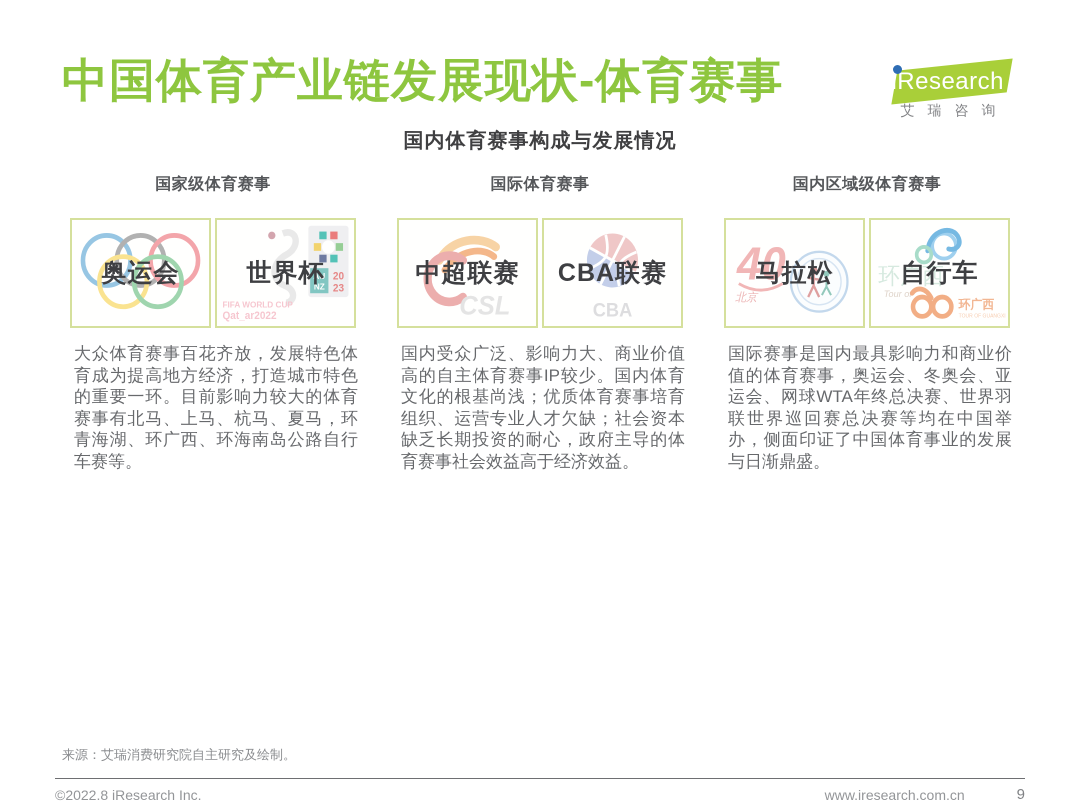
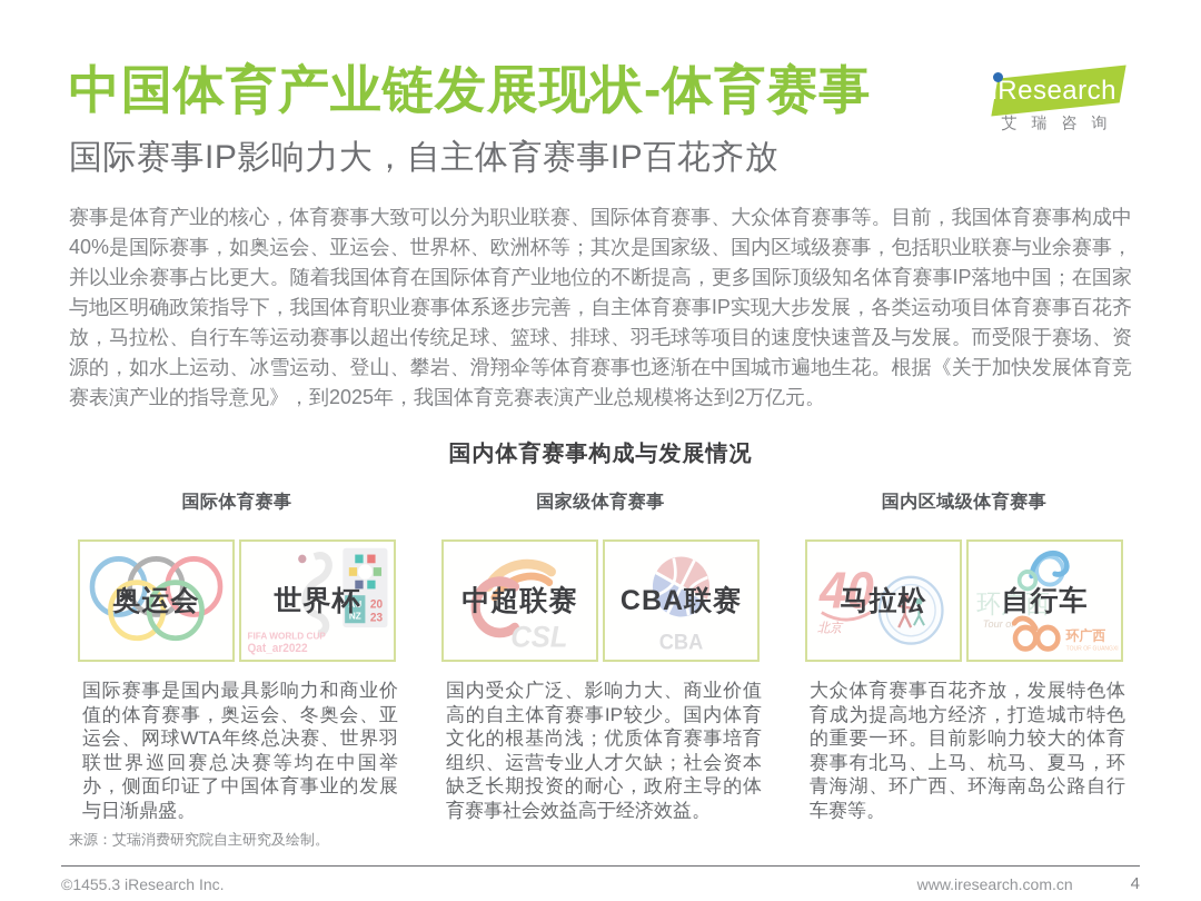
  中国体育产业链发展现状-体育赛事
  iResearch
  艾瑞咨询
+ 国际赛事IP影响力大，自主体育赛事IP百花齐放
+ 赛事是体育产业的核心，体育赛事大致可以分为职业联赛、国际体育赛事、大众体育赛事等。目前，我国体育赛事构成中40%是国际赛事，如奥运会、亚运会、世界杯、欧洲杯等；其次是国家级、国内区域级赛事，包括职业联赛与业余赛事，并以业余赛事占比更大。随着我国体育在国际体育产业地位的不断提高，更多国际顶级知名体育赛事IP落地中国；在国家与地区明确政策指导下，我国体育职业赛事体系逐步完善，自主体育赛事IP实现大步发展，各类运动项目体育赛事百花齐放，马拉松、自行车等运动赛事以超出传统足球、篮球、排球、羽毛球等项目的速度快速普及与发展。而受限于赛场、资源的，如水上运动、冰雪运动、登山、攀岩、滑翔伞等体育赛事也逐渐在中国城市遍地生花。根据《关于加快发展体育竞赛表演产业的指导意见》，到2025年，我国体育竞赛表演产业总规模将达到2万亿元。
  国内体育赛事构成与发展情况
- 国家级体育赛事
+ 国际体育赛事
  奥运会
  AU
  NZ
  20
  23
  FIFA WORLD CUP
  Qat_ar2022
  世界杯
- 大众体育赛事百花齐放，发展特色体育成为提高地方经济，打造城市特色的重要一环。目前影响力较大的体育赛事有北马、上马、杭马、夏马，环青海湖、环广西、环海南岛公路自行车赛等。
+ 国际赛事是国内最具影响力和商业价值的体育赛事，奥运会、冬奥会、亚运会、网球WTA年终总决赛、世界羽联世界巡回赛总决赛等均在中国举办，侧面印证了中国体育事业的发展与日渐鼎盛。
- 国际体育赛事
+ 国家级体育赛事
  CSL
  中超联赛
  CBA
  CBA联赛
  国内受众广泛、影响力大、商业价值高的自主体育赛事IP较少。国内体育文化的根基尚浅；优质体育赛事培育组织、运营专业人才欠缺；社会资本缺乏长期投资的耐心，政府主导的体育赛事社会效益高于经济效益。
  国内区域级体育赛事
  40
  北京
  马拉松
  环广西
  Tour of
  环广西
  自行车
- 国际赛事是国内最具影响力和商业价值的体育赛事，奥运会、冬奥会、亚运会、网球WTA年终总决赛、世界羽联世界巡回赛总决赛等均在中国举办，侧面印证了中国体育事业的发展与日渐鼎盛。
+ 大众体育赛事百花齐放，发展特色体育成为提高地方经济，打造城市特色的重要一环。目前影响力较大的体育赛事有北马、上马、杭马、夏马，环青海湖、环广西、环海南岛公路自行车赛等。
  来源：艾瑞消费研究院自主研究及绘制。
- ©2022.8 iResearch Inc.
+ ©1455.3 iResearch Inc.
  www.iresearch.com.cn
- 9
+ 4
